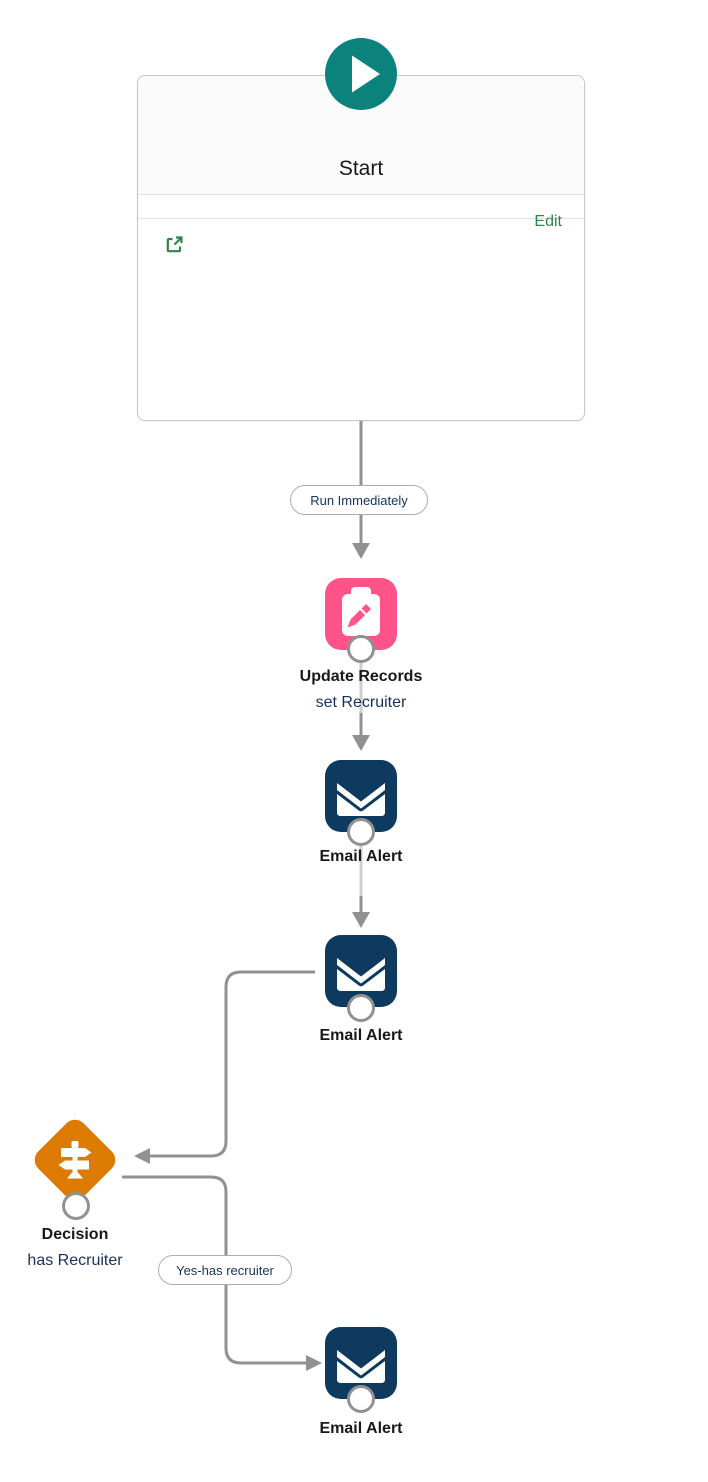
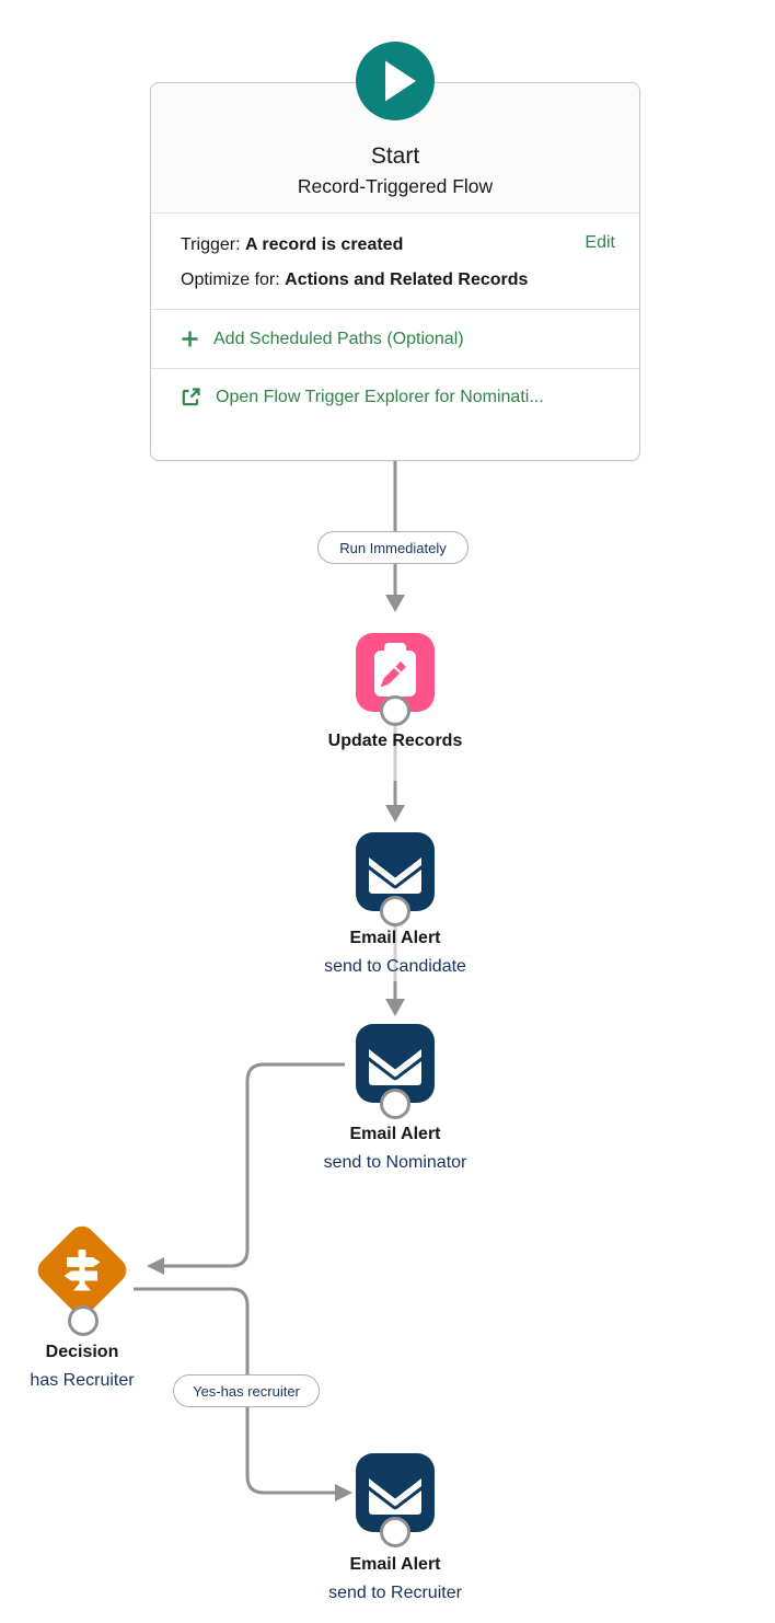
  Start
+ Record-Triggered Flow
+ Trigger: A record is created
+ Optimize for: Actions and Related Records
  Edit
+ Add Scheduled Paths (Optional)
+ Open Flow Trigger Explorer for Nominati...
  Run Immediately
  Update Records
- set Recruiter
  Email Alert
+ send to Candidate
  Email Alert
+ send to Nominator
  Decision
  has Recruiter
  Yes-has recruiter
  Email Alert
+ send to Recruiter
